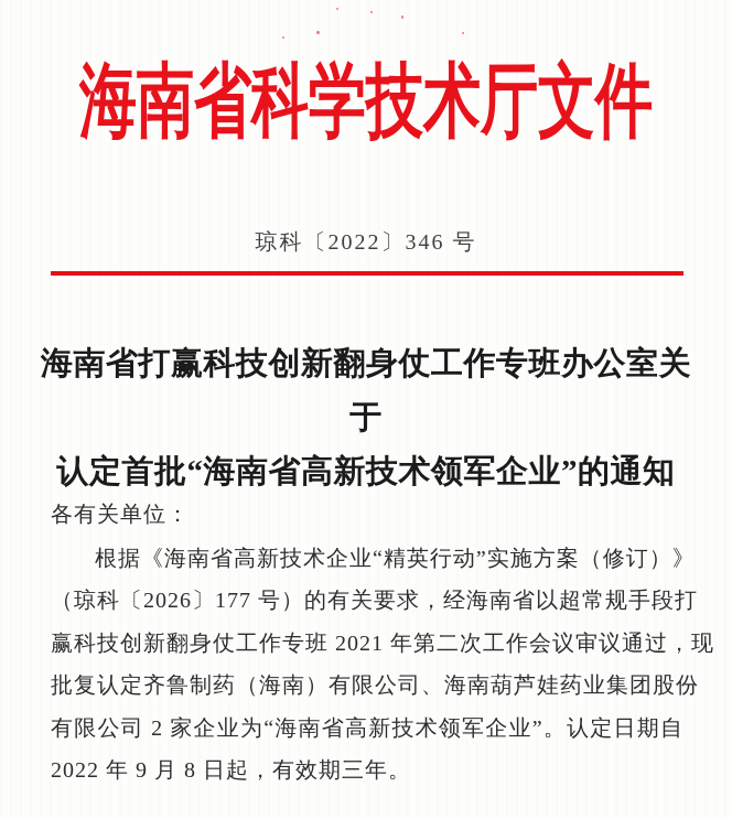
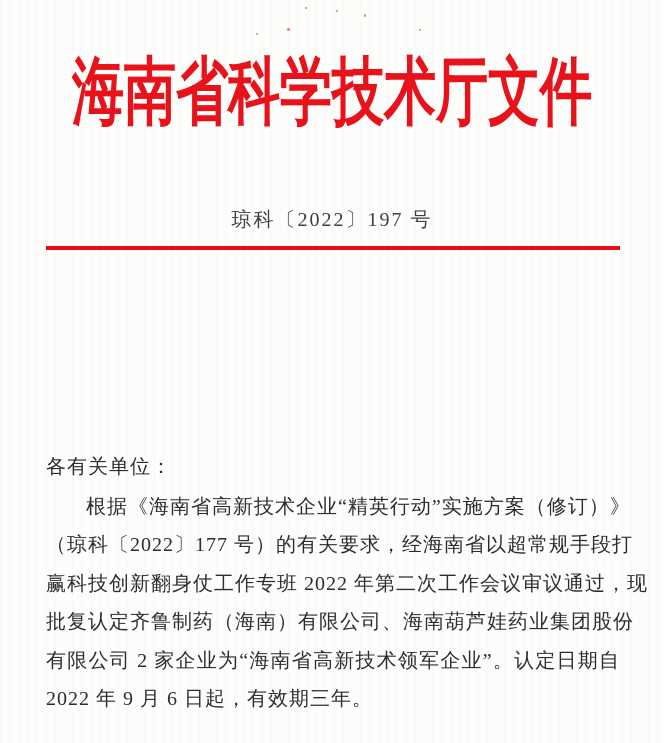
  海南省科学技术厅文件
- 琼科〔2022〕346 号
+ 琼科〔2022〕197 号
- 海南省打赢科技创新翻身仗工作专班办公室关于
- 认定首批“海南省高新技术领军企业”的通知
  各有关单位：
  根据《海南省高新技术企业“精英行动”实施方案（修订）》
- （琼科〔2026〕177 号）的有关要求，经海南省以超常规手段打
+ （琼科〔2022〕177 号）的有关要求，经海南省以超常规手段打
- 赢科技创新翻身仗工作专班 2021 年第二次工作会议审议通过，现
+ 赢科技创新翻身仗工作专班 2022 年第二次工作会议审议通过，现
  批复认定齐鲁制药（海南）有限公司、海南葫芦娃药业集团股份
  有限公司 2 家企业为“海南省高新技术领军企业”。认定日期自
- 2022 年 9 月 8 日起，有效期三年。
+ 2022 年 9 月 6 日起，有效期三年。
